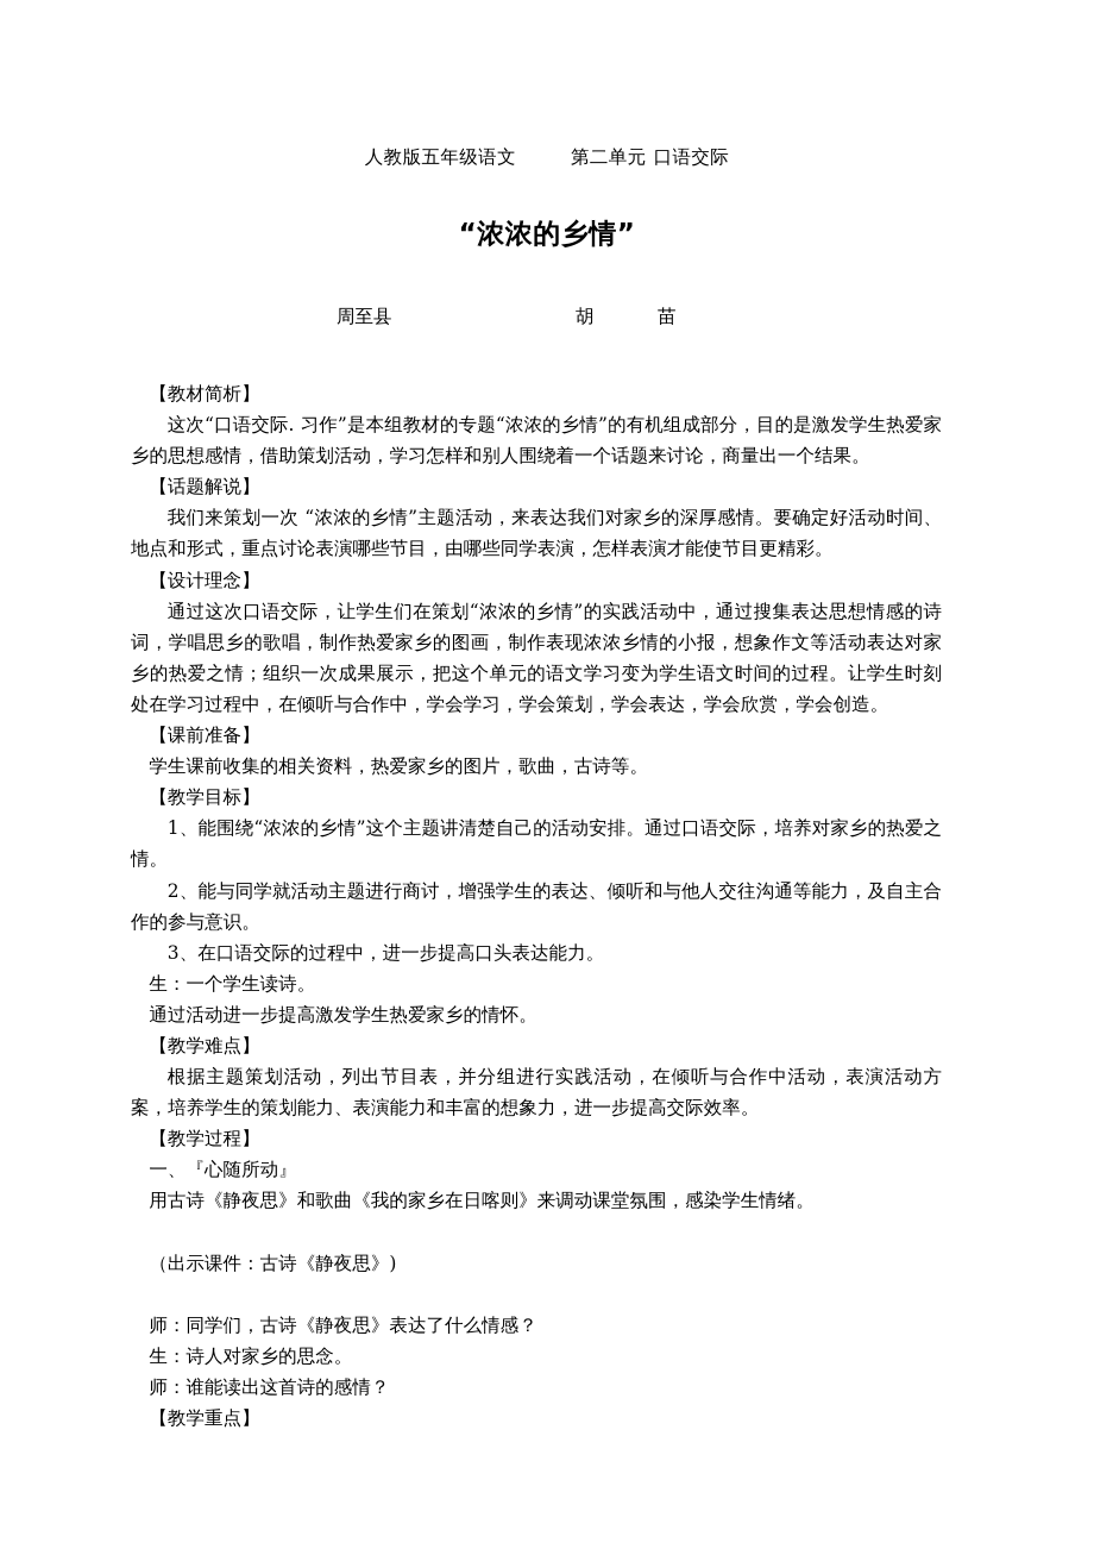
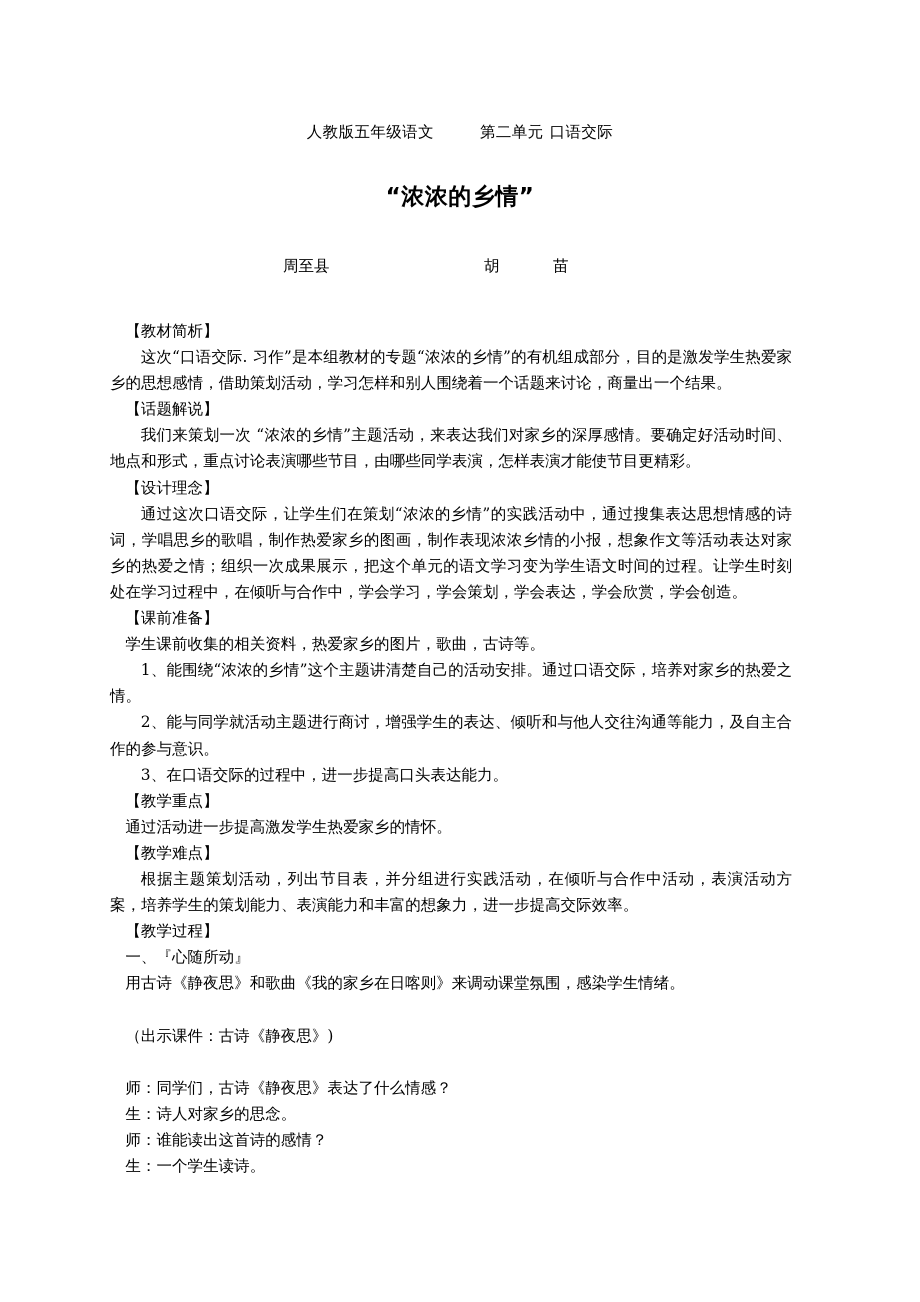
  人教版五年级语文 第二单元 口语交际
  “浓浓的乡情”
  周至县
  胡
  苗
  【教材简析】
  这次“口语交际. 习作”是本组教材的专题“浓浓的乡情”的有机组成部分，目的是激发学生热爱家乡的思想感情，借助策划活动，学习怎样和别人围绕着一个话题来讨论，商量出一个结果。
  【话题解说】
  我们来策划一次 “浓浓的乡情”主题活动，来表达我们对家乡的深厚感情。要确定好活动时间、地点和形式，重点讨论表演哪些节目，由哪些同学表演，怎样表演才能使节目更精彩。
  【设计理念】
  通过这次口语交际，让学生们在策划“浓浓的乡情”的实践活动中，通过搜集表达思想情感的诗词，学唱思乡的歌唱，制作热爱家乡的图画，制作表现浓浓乡情的小报，想象作文等活动表达对家乡的热爱之情；组织一次成果展示，把这个单元的语文学习变为学生语文时间的过程。让学生时刻处在学习过程中，在倾听与合作中，学会学习，学会策划，学会表达，学会欣赏，学会创造。
  【课前准备】
  学生课前收集的相关资料，热爱家乡的图片，歌曲，古诗等。
- 【教学目标】
  1、能围绕“浓浓的乡情”这个主题讲清楚自己的活动安排。通过口语交际，培养对家乡的热爱之情。
  2、能与同学就活动主题进行商讨，增强学生的表达、倾听和与他人交往沟通等能力，及自主合作的参与意识。
  3、在口语交际的过程中，进一步提高口头表达能力。
- 生：一个学生读诗。
+ 【教学重点】
  通过活动进一步提高激发学生热爱家乡的情怀。
  【教学难点】
  根据主题策划活动，列出节目表，并分组进行实践活动，在倾听与合作中活动，表演活动方案，培养学生的策划能力、表演能力和丰富的想象力，进一步提高交际效率。
  【教学过程】
  一、『心随所动』
  用古诗《静夜思》和歌曲《我的家乡在日喀则》来调动课堂氛围，感染学生情绪。
  （出示课件：古诗《静夜思》)
  师：同学们，古诗《静夜思》表达了什么情感？
  生：诗人对家乡的思念。
  师：谁能读出这首诗的感情？
- 【教学重点】
+ 生：一个学生读诗。
